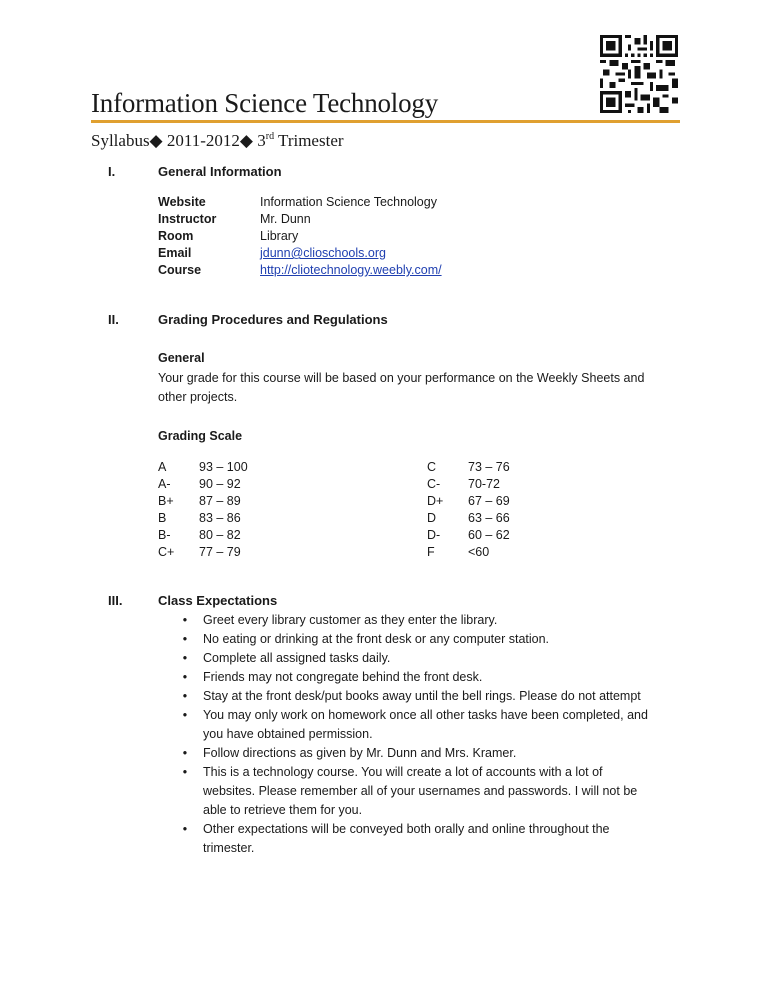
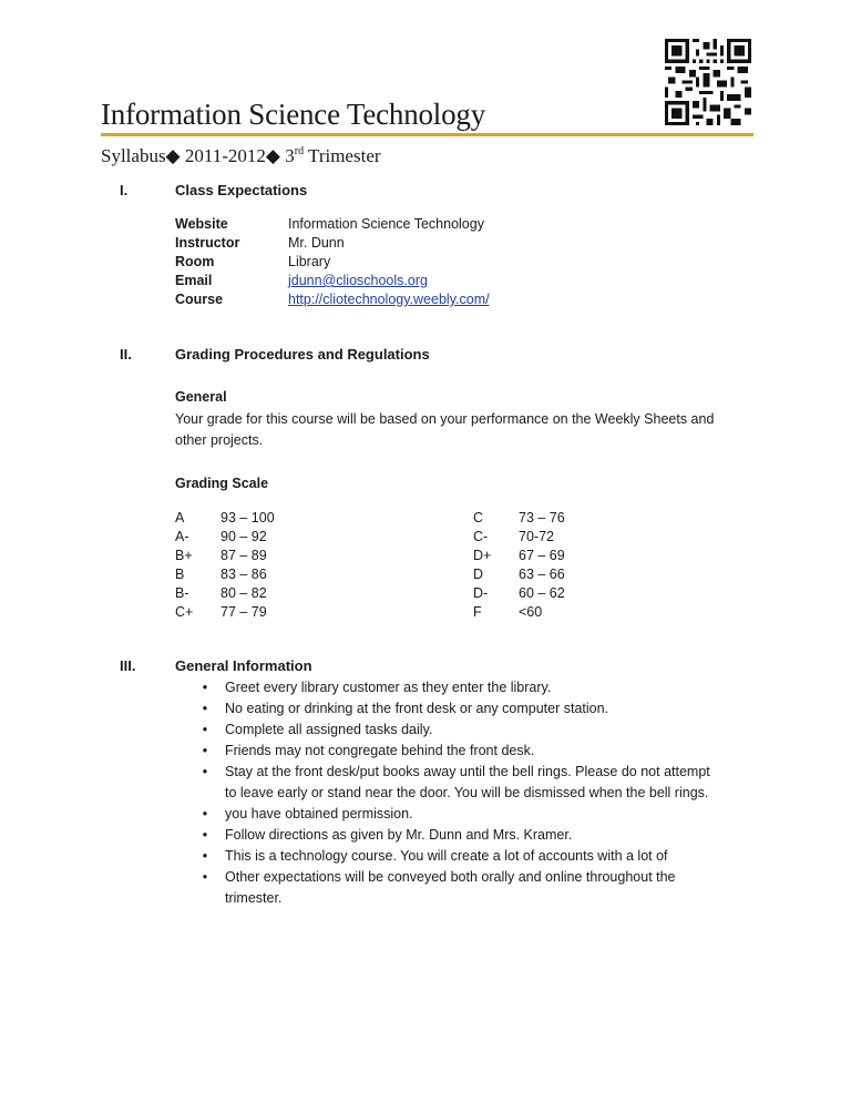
  Information Science Technology
  Syllabus◆ 2011-2012◆ 3rd Trimester
  I.
- General Information
+ Class Expectations
  Website
  Information Science Technology
  Instructor
  Mr. Dunn
  Room
  Library
  Email
  jdunn@clioschools.org
  Course
  http://cliotechnology.weebly.com/
  II.
  Grading Procedures and Regulations
  General
  Your grade for this course will be based on your performance on the Weekly Sheets and
  other projects.
  Grading Scale
  A
  93 – 100
  A-
  90 – 92
  B+
  87 – 89
  B
  83 – 86
  B-
  80 – 82
  C+
  77 – 79
  C
  73 – 76
  C-
  70-72
  D+
  67 – 69
  D
  63 – 66
  D-
  60 – 62
  F
  <60
  III.
- Class Expectations
+ General Information
  •
  Greet every library customer as they enter the library.
  •
  No eating or drinking at the front desk or any computer station.
  •
  Complete all assigned tasks daily.
  •
  Friends may not congregate behind the front desk.
  •
  Stay at the front desk/put books away until the bell rings. Please do not attempt
+ to leave early or stand near the door. You will be dismissed when the bell rings.
  •
- You may only work on homework once all other tasks have been completed, and
  you have obtained permission.
  •
  Follow directions as given by Mr. Dunn and Mrs. Kramer.
  •
  This is a technology course. You will create a lot of accounts with a lot of
- websites. Please remember all of your usernames and passwords. I will not be
- able to retrieve them for you.
  •
  Other expectations will be conveyed both orally and online throughout the
  trimester.
